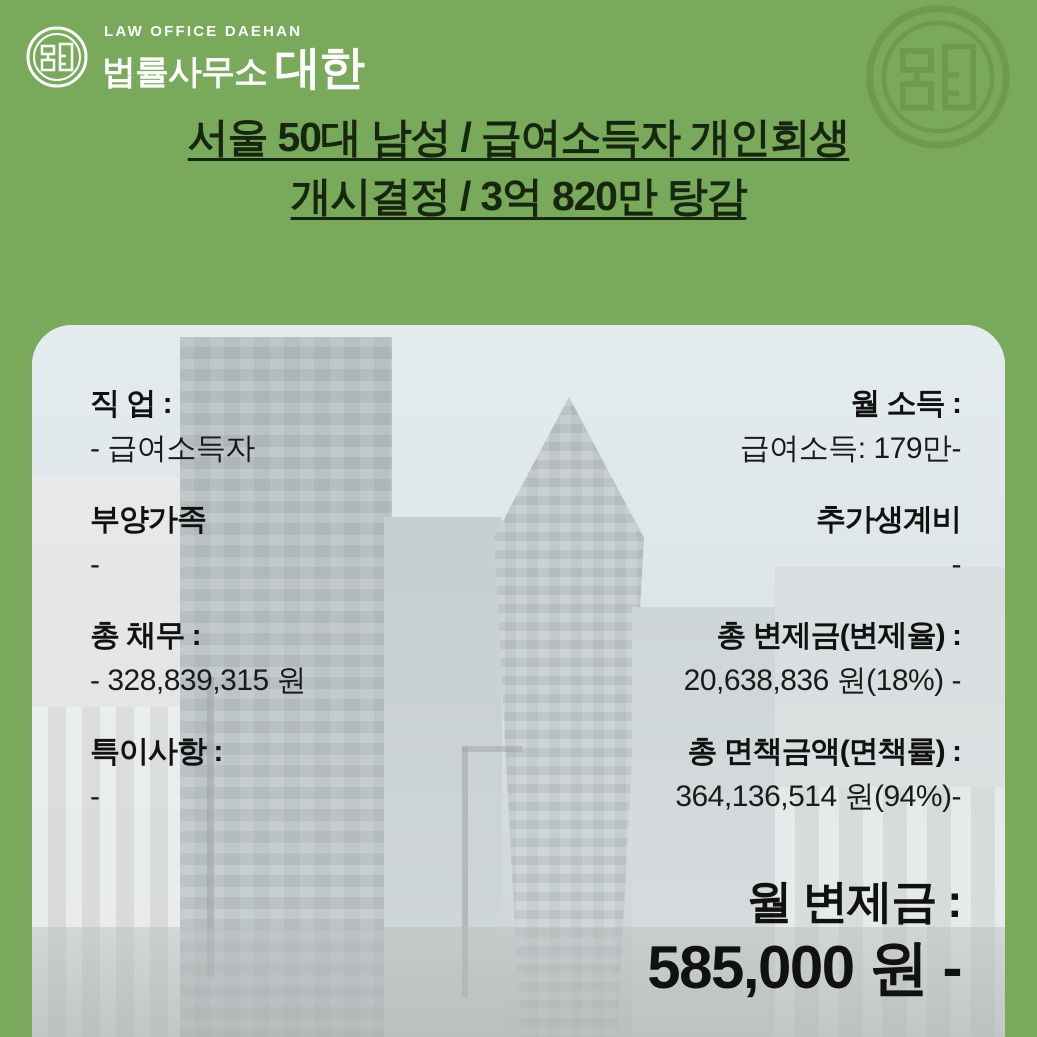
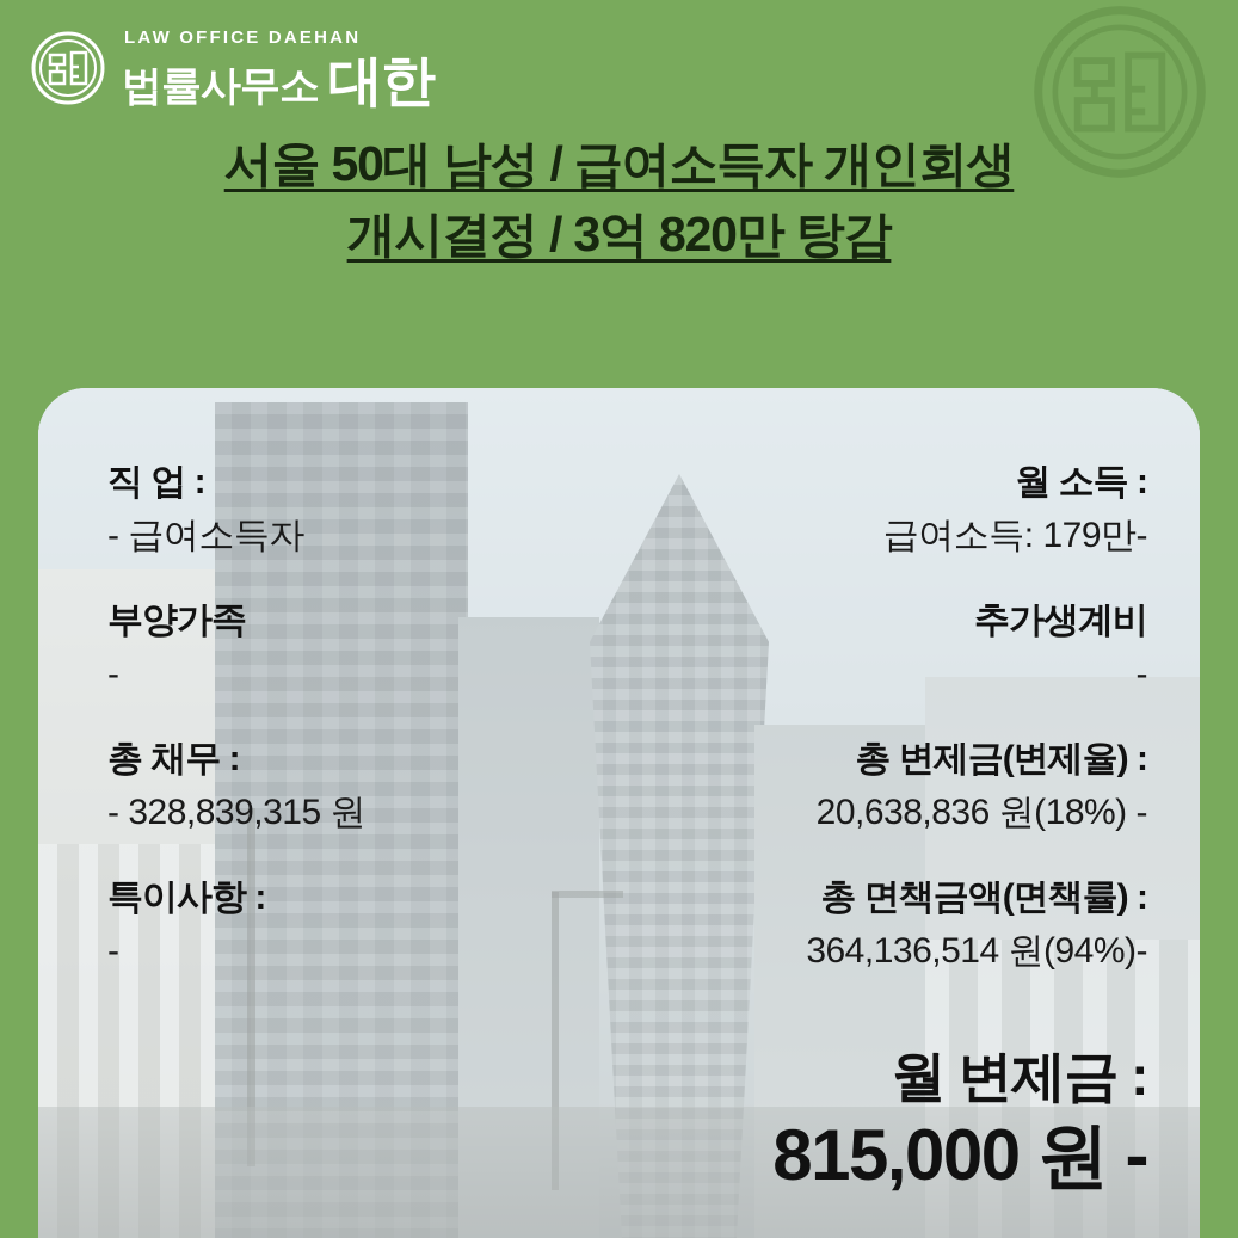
  LAW OFFICE DAEHAN
  법률사무소
  대한
  서울 50대 남성 / 급여소득자 개인회생
  개시결정 / 3억 820만 탕감
  직 업 :
  - 급여소득자
  월 소득 :
  급여소득: 179만-
  부양가족
  -
  추가생계비
  -
  총 채무 :
  - 328,839,315 원
  총 변제금(변제율) :
  20,638,836 원(18%) -
  특이사항 :
  -
  총 면책금액(면책률) :
  364,136,514 원(94%)-
  월 변제금 :
- 585,000 원 -
+ 815,000 원 -
